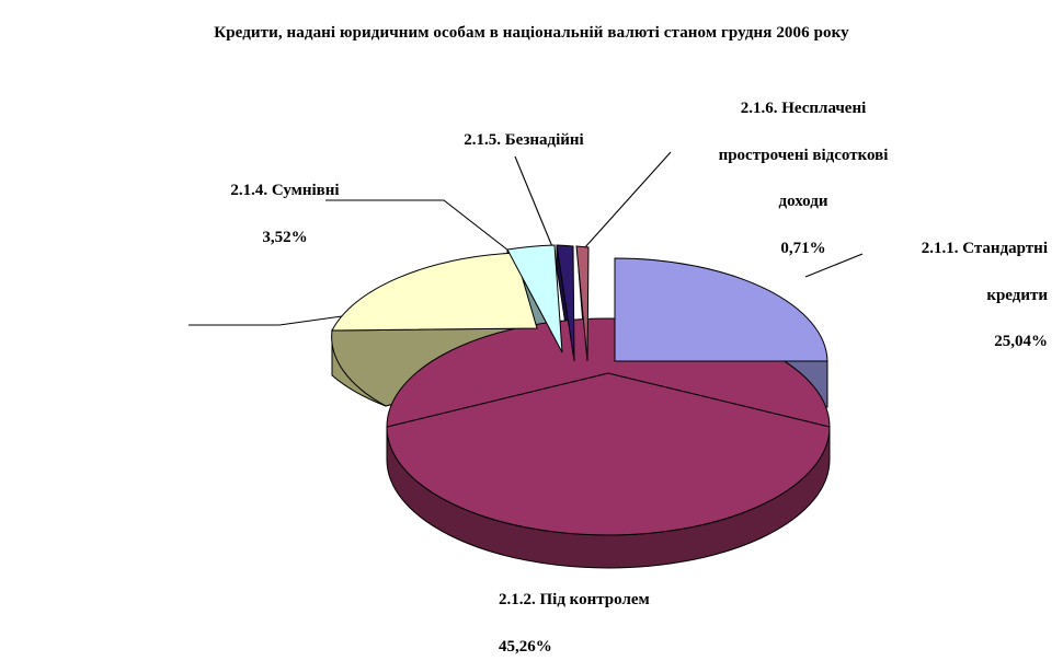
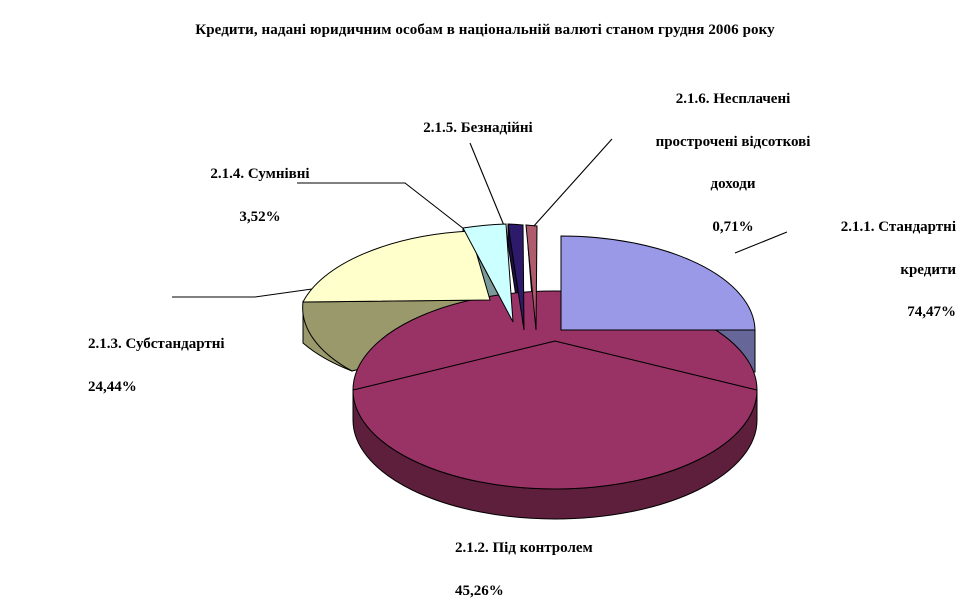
  Кредити, надані юридичним особам в національній валюті станом грудня 2006 року
  2.1.1. Стандартні
  кредити
- 25,04%
+ 74,47%
  2.1.2. Під контролем
  45,26%
+ 2.1.3. Субстандартні
+ 24,44%
  2.1.4. Сумнівні
  3,52%
  2.1.5. Безнадійні
  2.1.6. Несплачені
  прострочені відсоткові
  доходи
  0,71%
